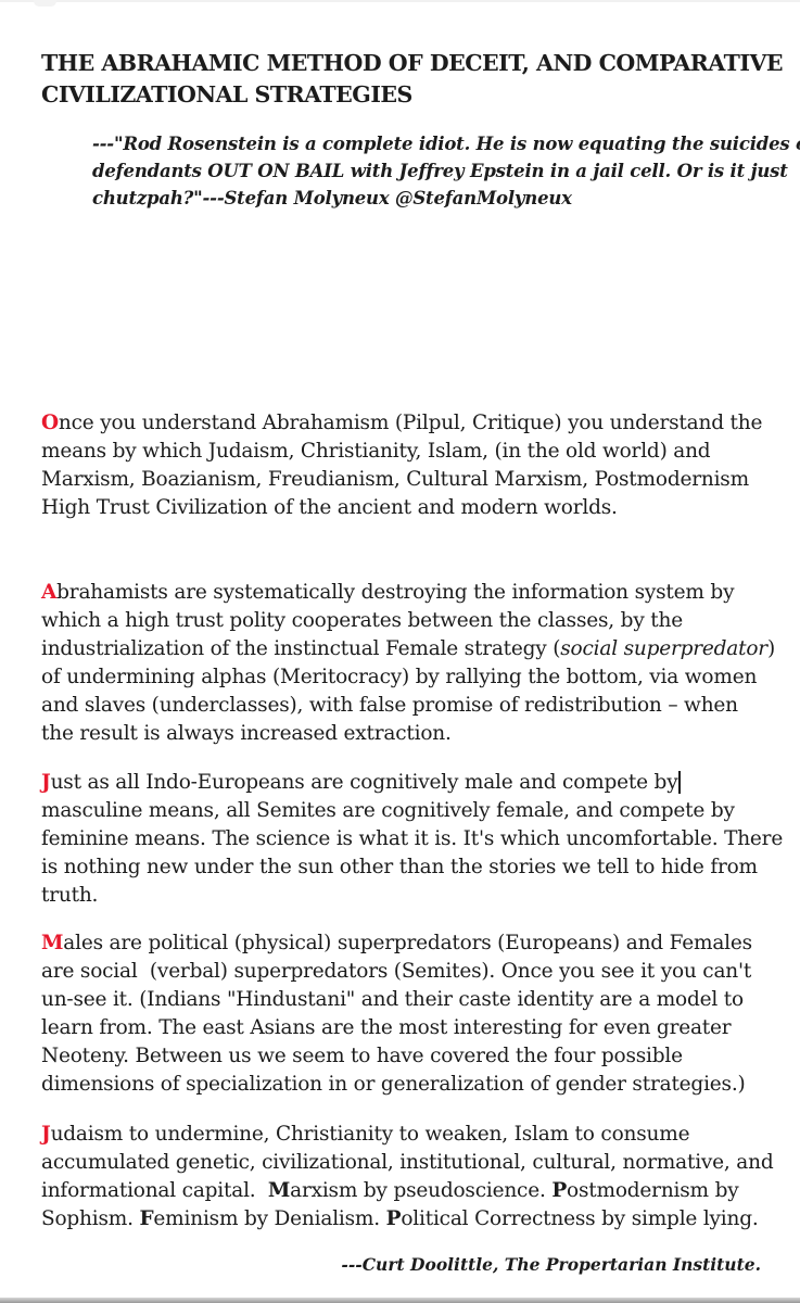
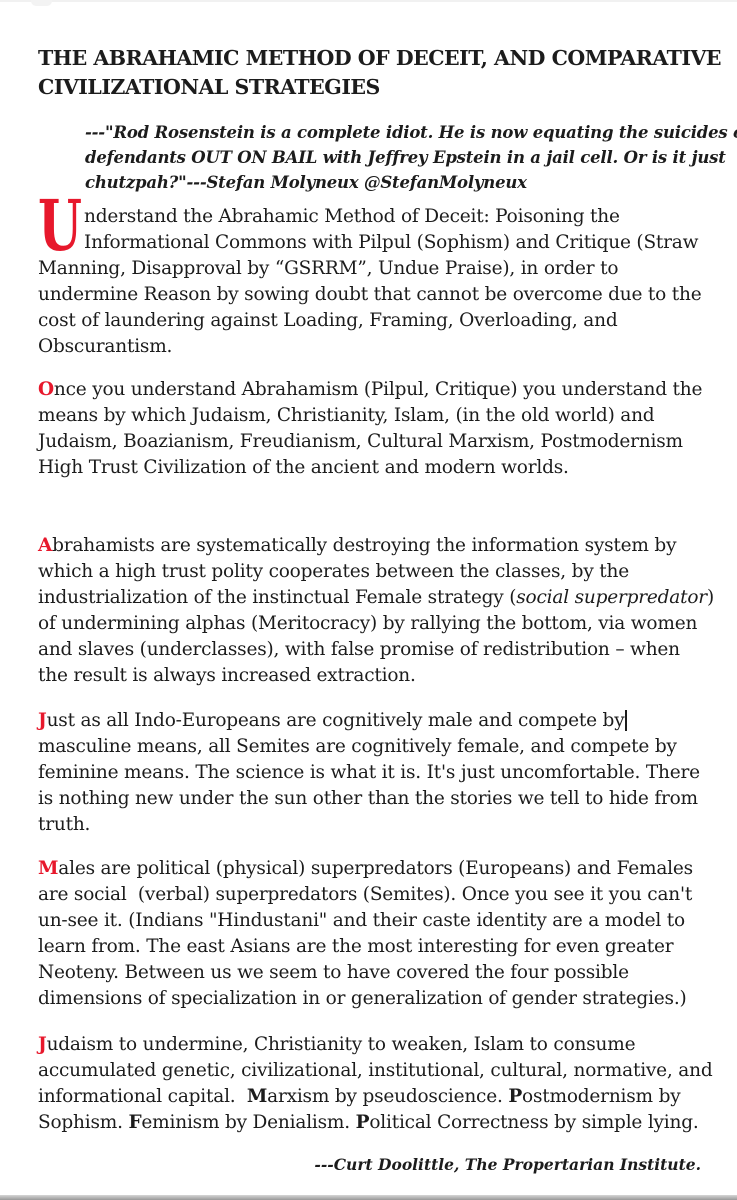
  THE ABRAHAMIC METHOD OF DECEIT, AND COMPARATIVE
  CIVILIZATIONAL STRATEGIES
  ---"Rod Rosenstein is a complete idiot. He is now equating the suicides
  defendants OUT ON BAIL with Jeffrey Epstein in a jail cell. Or is it just
  chutzpah?"---Stefan Molyneux @StefanMolyneux
+ U
+ nderstand the Abrahamic Method of Deceit: Poisoning the
+ Informational Commons with Pilpul (Sophism) and Critique (Straw
+ Manning, Disapproval by “GSRRM”, Undue Praise), in order to
+ undermine Reason by sowing doubt that cannot be overcome due to the
+ cost of laundering against Loading, Framing, Overloading, and
+ Obscurantism.
  Once you understand Abrahamism (Pilpul, Critique) you understand the
  means by which Judaism, Christianity, Islam, (in the old world) and
- Marxism, Boazianism, Freudianism, Cultural Marxism, Postmodernism
+ Judaism, Boazianism, Freudianism, Cultural Marxism, Postmodernism
  High Trust Civilization of the ancient and modern worlds.
  Abrahamists are systematically destroying the information system by
  which a high trust polity cooperates between the classes, by the
  industrialization of the instinctual Female strategy (social superpredator)
  of undermining alphas (Meritocracy) by rallying the bottom, via women
  and slaves (underclasses), with false promise of redistribution – when
  the result is always increased extraction.
  Just as all Indo-Europeans are cognitively male and compete by
  masculine means, all Semites are cognitively female, and compete by
- feminine means. The science is what it is. It's which uncomfortable. There
+ feminine means. The science is what it is. It's just uncomfortable. There
  is nothing new under the sun other than the stories we tell to hide from
  truth.
  Males are political (physical) superpredators (Europeans) and Females
  are social (verbal) superpredators (Semites). Once you see it you can't
  un-see it. (Indians "Hindustani" and their caste identity are a model to
  learn from. The east Asians are the most interesting for even greater
  Neoteny. Between us we seem to have covered the four possible
  dimensions of specialization in or generalization of gender strategies.)
  Judaism to undermine, Christianity to weaken, Islam to consume
  accumulated genetic, civilizational, institutional, cultural, normative, and
  informational capital. Marxism by pseudoscience. Postmodernism by
  Sophism. Feminism by Denialism. Political Correctness by simple lying.
  ---Curt Doolittle, The Propertarian Institute.
